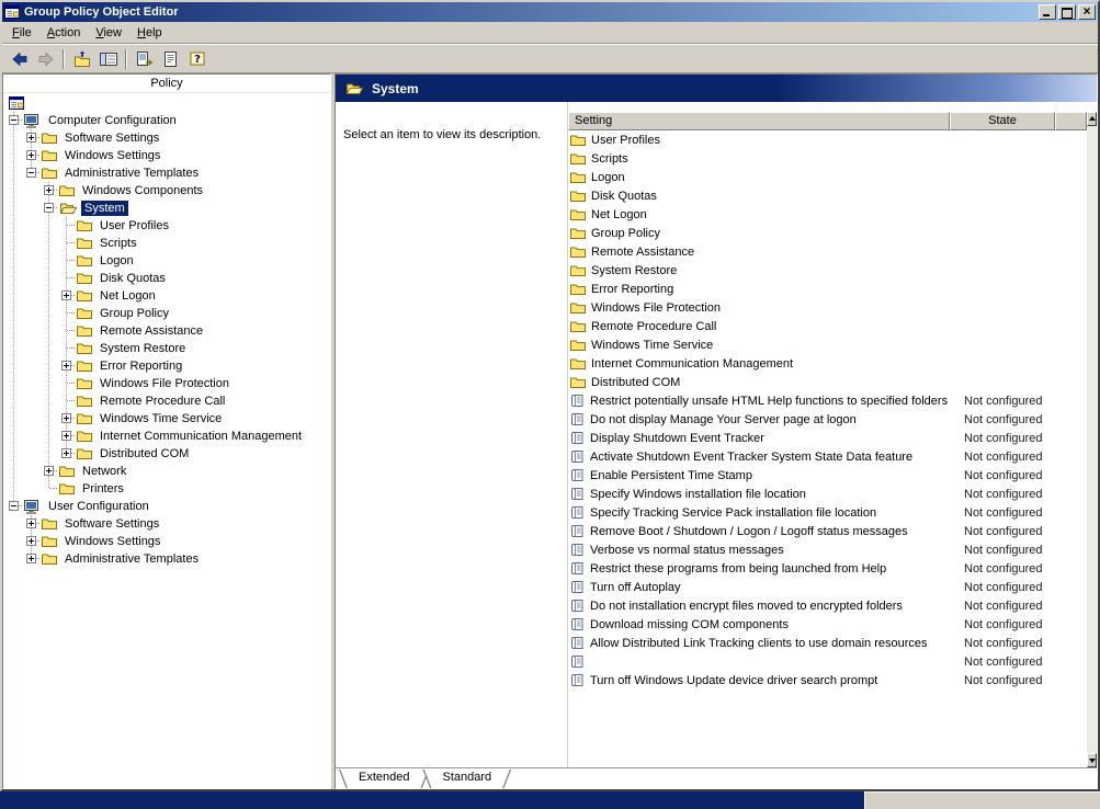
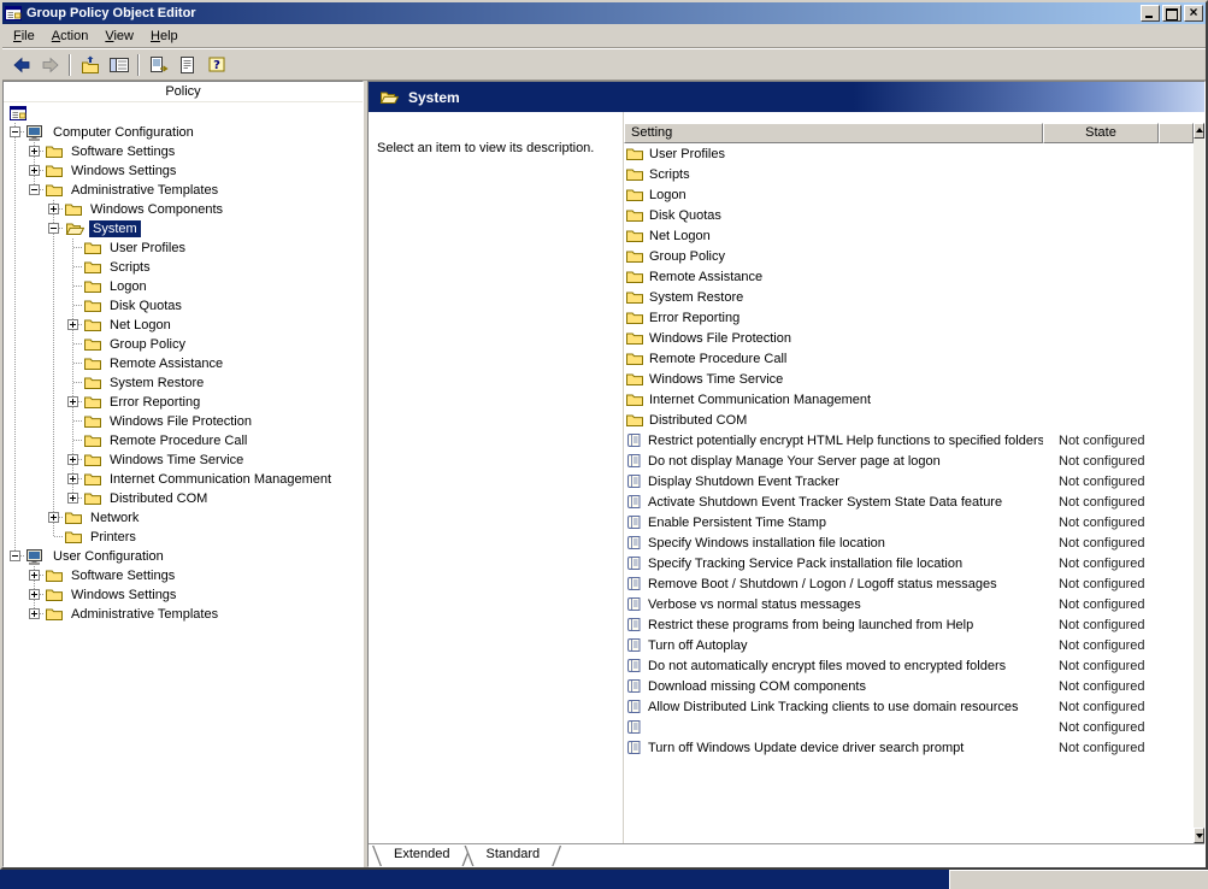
  Group Policy Object Editor
  File
  Action
  View
  Help
  ?
  Policy
  Computer Configuration
  Software Settings
  Windows Settings
  Administrative Templates
  Windows Components
  System
  User Profiles
  Scripts
  Logon
  Disk Quotas
  Net Logon
  Group Policy
  Remote Assistance
  System Restore
  Error Reporting
  Windows File Protection
  Remote Procedure Call
  Windows Time Service
  Internet Communication Management
  Distributed COM
  Network
  Printers
  User Configuration
  Software Settings
  Windows Settings
  Administrative Templates
  System
  Select an item to view its description.
  Setting
  State
  User Profiles
  Scripts
  Logon
  Disk Quotas
  Net Logon
  Group Policy
  Remote Assistance
  System Restore
  Error Reporting
  Windows File Protection
  Remote Procedure Call
  Windows Time Service
  Internet Communication Management
  Distributed COM
- Restrict potentially unsafe HTML Help functions to specified folders
+ Restrict potentially encrypt HTML Help functions to specified folders
  Not configured
  Do not display Manage Your Server page at logon
  Not configured
  Display Shutdown Event Tracker
  Not configured
  Activate Shutdown Event Tracker System State Data feature
  Not configured
  Enable Persistent Time Stamp
  Not configured
  Specify Windows installation file location
  Not configured
  Specify Tracking Service Pack installation file location
  Not configured
  Remove Boot / Shutdown / Logon / Logoff status messages
  Not configured
  Verbose vs normal status messages
  Not configured
  Restrict these programs from being launched from Help
  Not configured
  Turn off Autoplay
  Not configured
- Do not installation encrypt files moved to encrypted folders
+ Do not automatically encrypt files moved to encrypted folders
  Not configured
  Download missing COM components
  Not configured
  Allow Distributed Link Tracking clients to use domain resources
  Not configured
  Not configured
  Turn off Windows Update device driver search prompt
  Not configured
  Extended
  Standard
